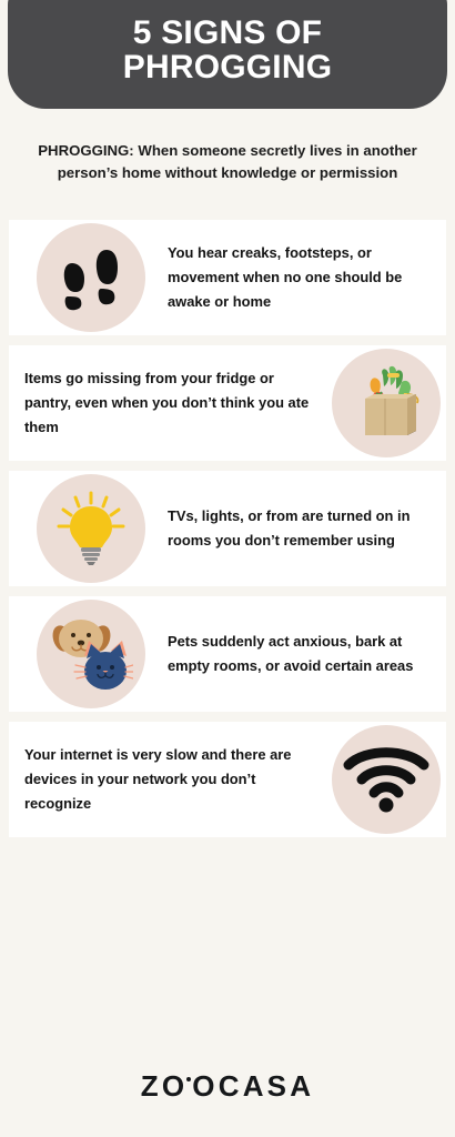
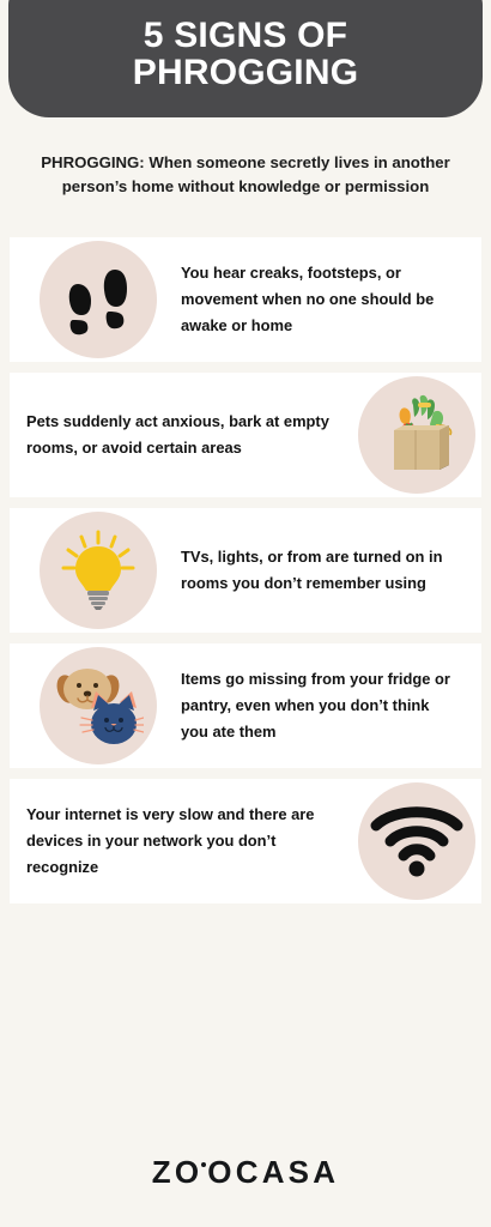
  5 SIGNS OF
  PHROGGING
  PHROGGING: When someone secretly lives in another person’s home without knowledge or permission
  You hear creaks, footsteps, or movement when no one should be awake or home
- Items go missing from your fridge or pantry, even when you don’t think you ate them
+ Pets suddenly act anxious, bark at empty rooms, or avoid certain areas
  TVs, lights, or from are turned on in rooms you don’t remember using
- Pets suddenly act anxious, bark at empty rooms, or avoid certain areas
+ Items go missing from your fridge or pantry, even when you don’t think you ate them
  Your internet is very slow and there are devices in your network you don’t recognize
  ZO
  OCASA
